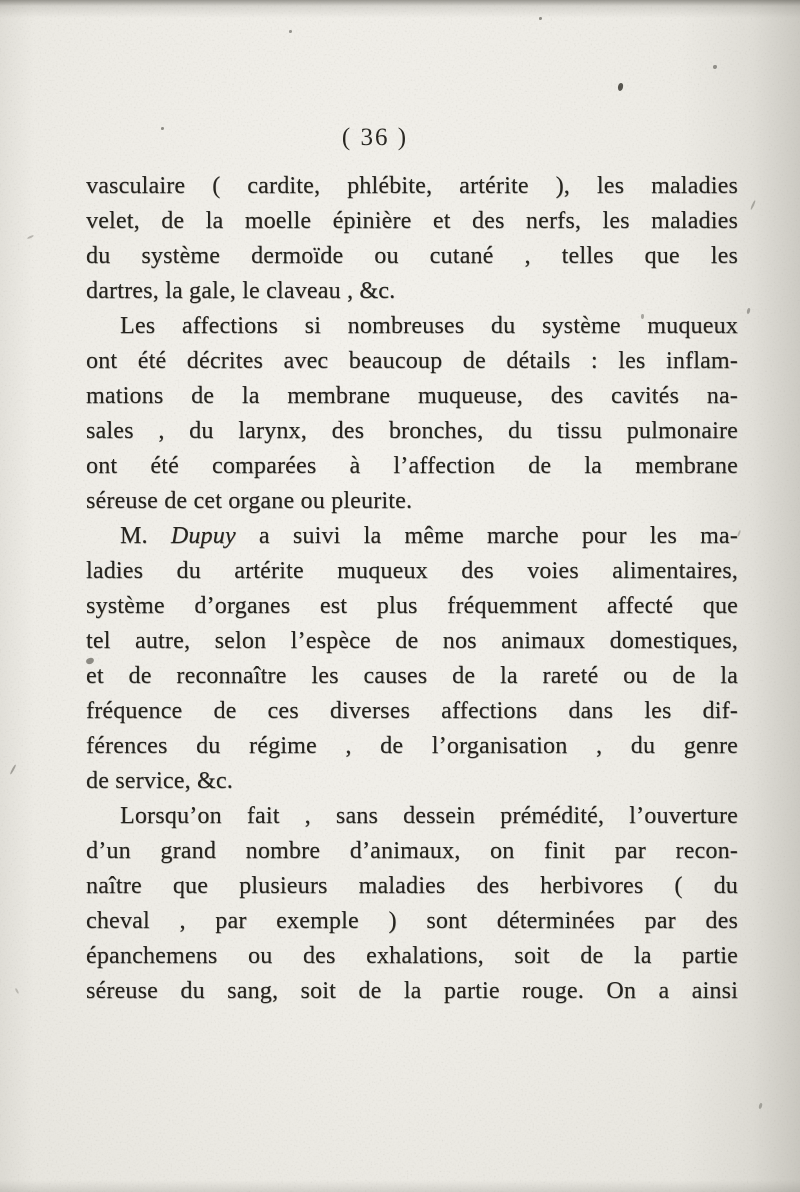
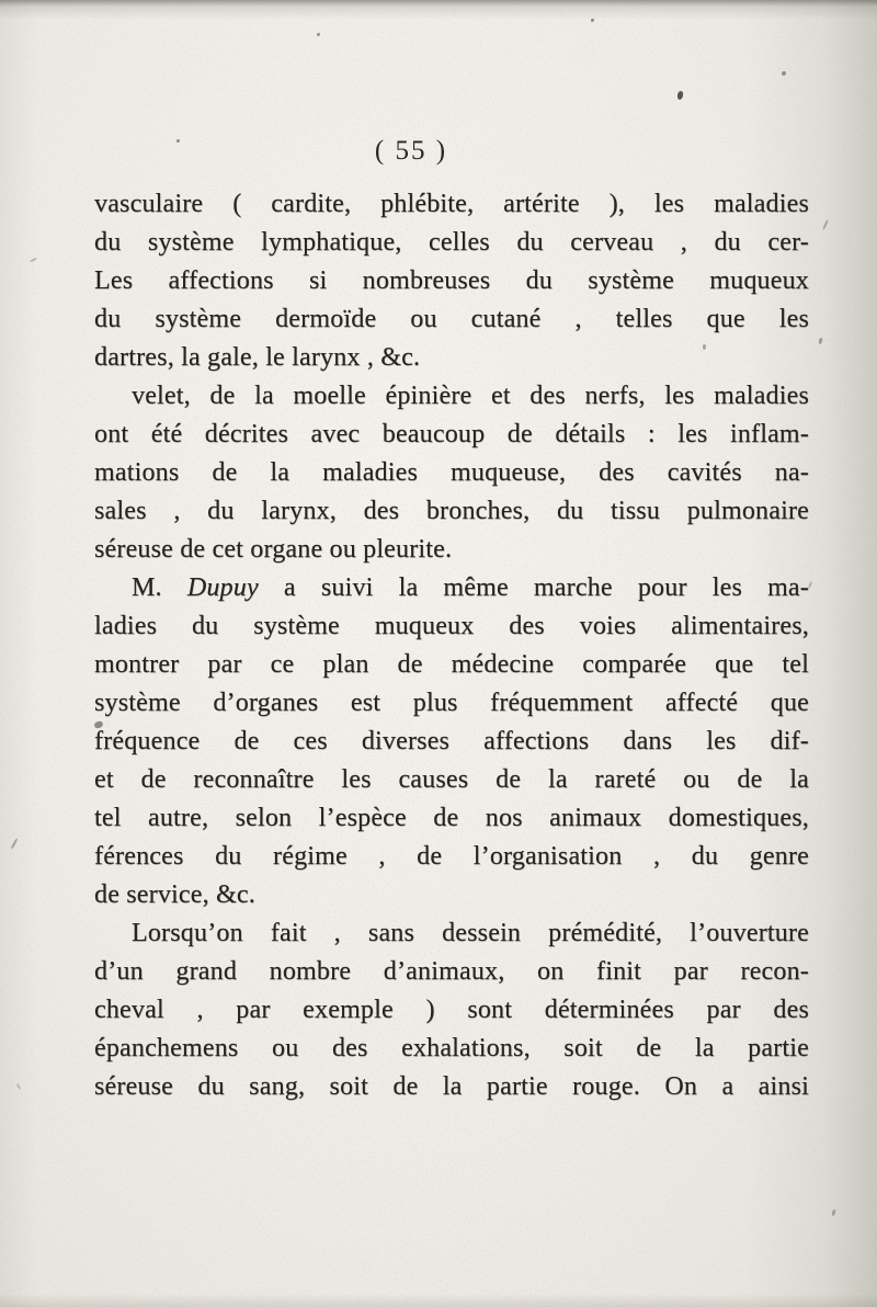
- ( 36 )
+ ( 55 )
  vasculaire ( cardite, phlébite, artérite ), les maladies
+ du système lymphatique, celles du cerveau , du cer-
- velet, de la moelle épinière et des nerfs, les maladies
+ Les affections si nombreuses du système muqueux
  du système dermoïde ou cutané , telles que les
- dartres, la gale, le claveau , &c.
+ dartres, la gale, le larynx , &c.
- Les affections si nombreuses du système muqueux
+ velet, de la moelle épinière et des nerfs, les maladies
  ont été décrites avec beaucoup de détails : les inflam-
- mations de la membrane muqueuse, des cavités na-
+ mations de la maladies muqueuse, des cavités na-
  sales , du larynx, des bronches, du tissu pulmonaire
- ont été comparées à l’affection de la membrane
  séreuse de cet organe ou pleurite.
  M. Dupuy a suivi la même marche pour les ma-
- ladies du artérite muqueux des voies alimentaires,
+ ladies du système muqueux des voies alimentaires,
+ montrer par ce plan de médecine comparée que tel
  système d’organes est plus fréquemment affecté que
- tel autre, selon l’espèce de nos animaux domestiques,
+ fréquence de ces diverses affections dans les dif-
  et de reconnaître les causes de la rareté ou de la
- fréquence de ces diverses affections dans les dif-
+ tel autre, selon l’espèce de nos animaux domestiques,
  férences du régime , de l’organisation , du genre
  de service, &c.
  Lorsqu’on fait , sans dessein prémédité, l’ouverture
  d’un grand nombre d’animaux, on finit par recon-
- naître que plusieurs maladies des herbivores ( du
  cheval , par exemple ) sont déterminées par des
  épanchemens ou des exhalations, soit de la partie
  séreuse du sang, soit de la partie rouge. On a ainsi
